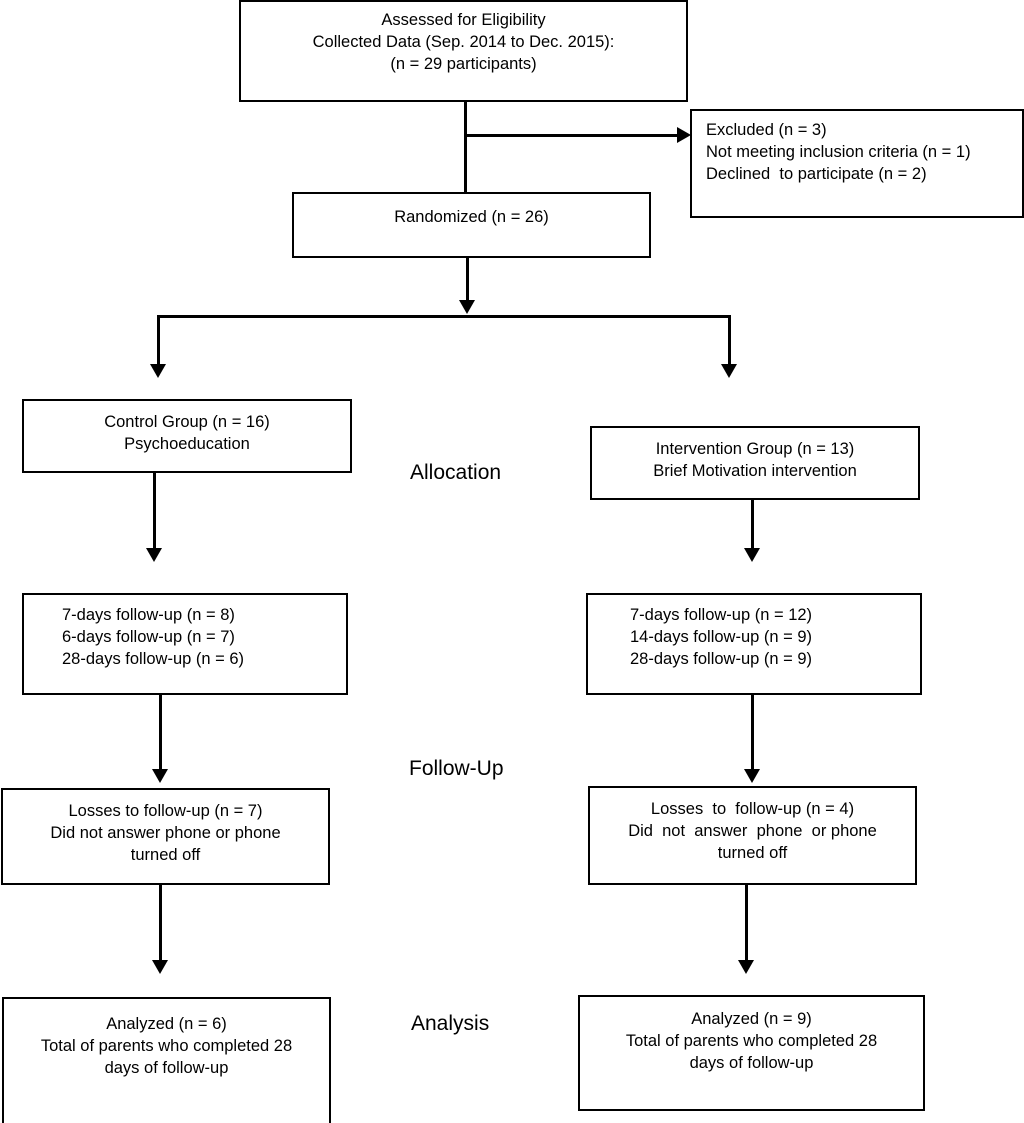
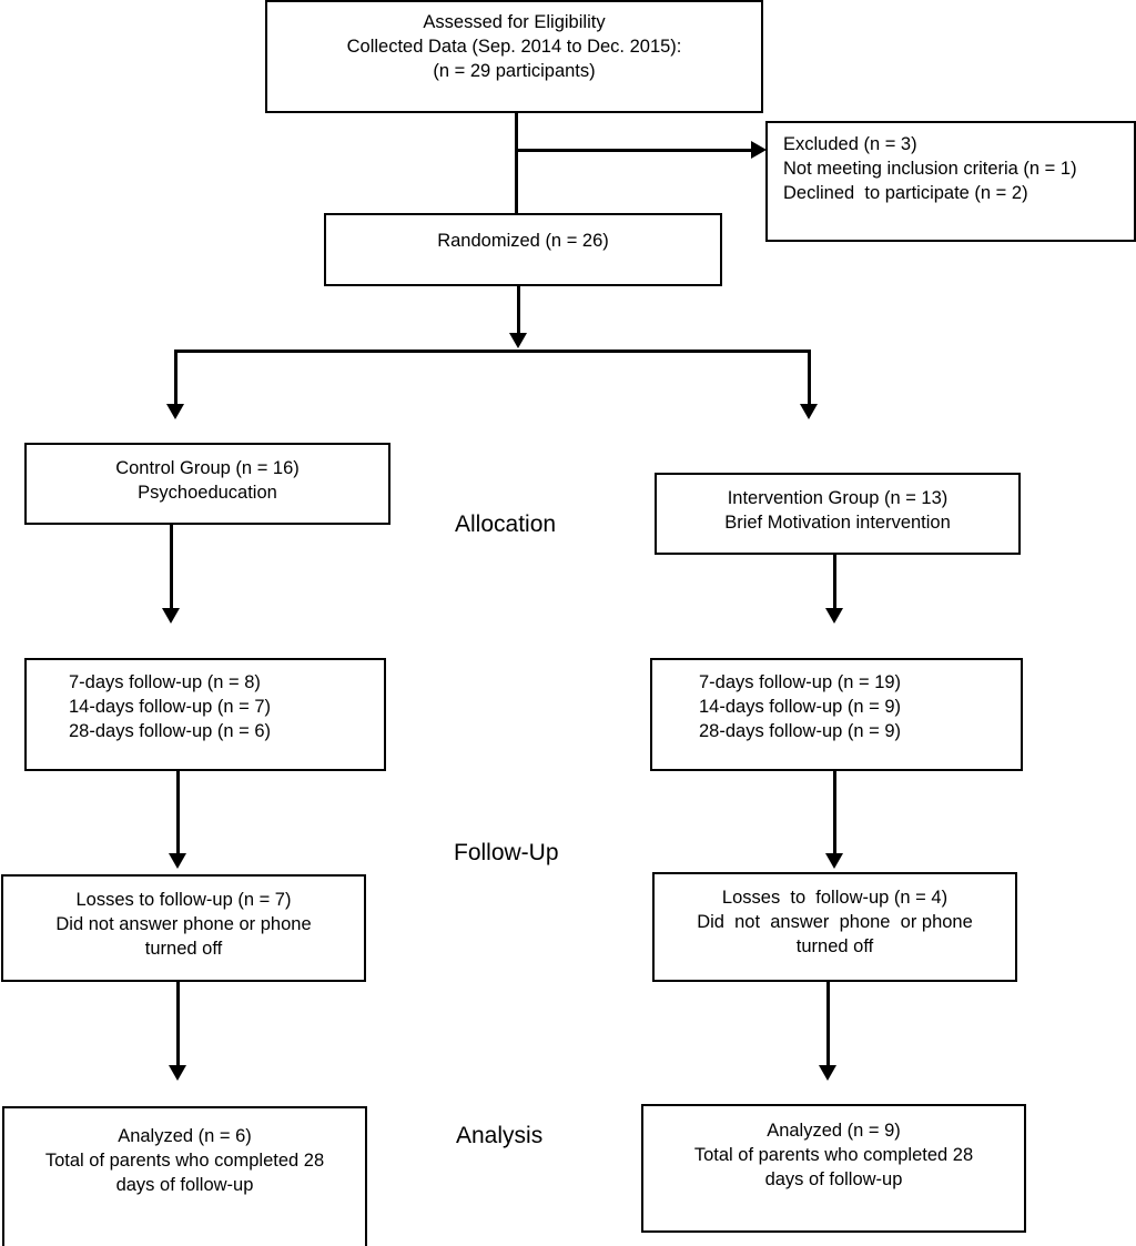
  Assessed for Eligibility
  Collected Data (Sep. 2014 to Dec. 2015):
  (n = 29 participants)
  Excluded (n = 3)
  Not meeting inclusion criteria (n = 1)
  Declined to participate (n = 2)
  Randomized (n = 26)
  Control Group (n = 16)
  Psychoeducation
  Intervention Group (n = 13)
  Brief Motivation intervention
  Allocation
  7-days follow-up (n = 8)
- 6-days follow-up (n = 7)
+ 14-days follow-up (n = 7)
  28-days follow-up (n = 6)
- 7-days follow-up (n = 12)
+ 7-days follow-up (n = 19)
  14-days follow-up (n = 9)
  28-days follow-up (n = 9)
  Follow-Up
  Losses to follow-up (n = 7)
  Did not answer phone or phone
  turned off
  Losses to follow-up (n = 4)
  Did not answer phone or phone
  turned off
  Analysis
  Analyzed (n = 6)
  Total of parents who completed 28
  days of follow-up
  Analyzed (n = 9)
  Total of parents who completed 28
  days of follow-up
